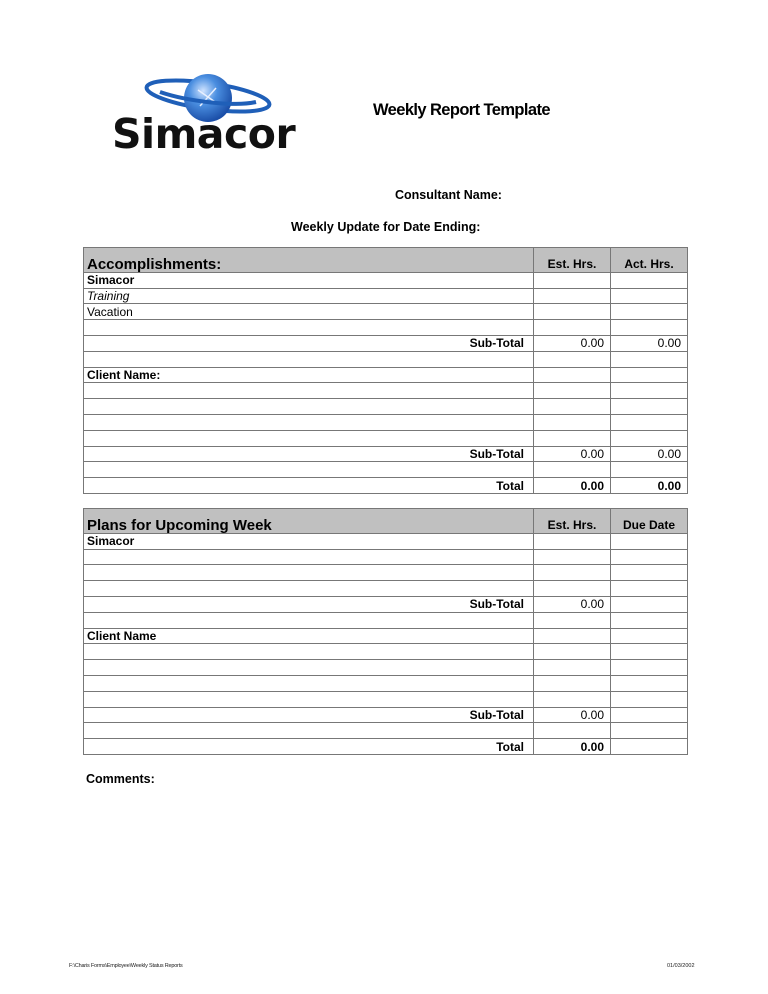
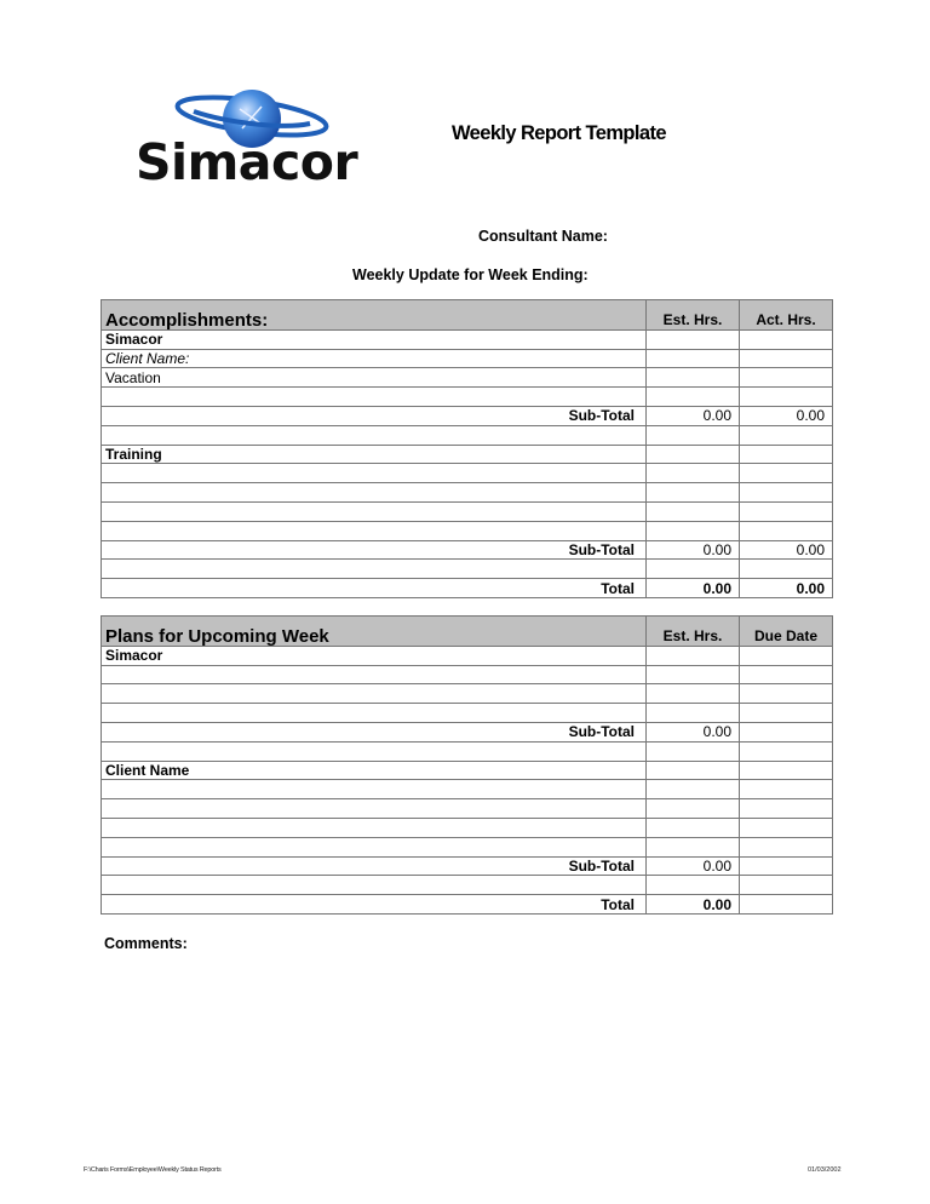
  Simacor
  Weekly Report Template
  Consultant Name:
- Weekly Update for Date Ending:
+ Weekly Update for Week Ending:
  Accomplishments:	Est. Hrs.	Act. Hrs.
  Simacor
- Training
+ Client Name:
  Vacation
  Sub-Total	0.00	0.00
- Client Name:
+ Training
  Sub-Total	0.00	0.00
  Total	0.00	0.00
  Plans for Upcoming Week	Est. Hrs.	Due Date
  Simacor
  Sub-Total	0.00
  Client Name
  Sub-Total	0.00
  Total	0.00
  Comments:
